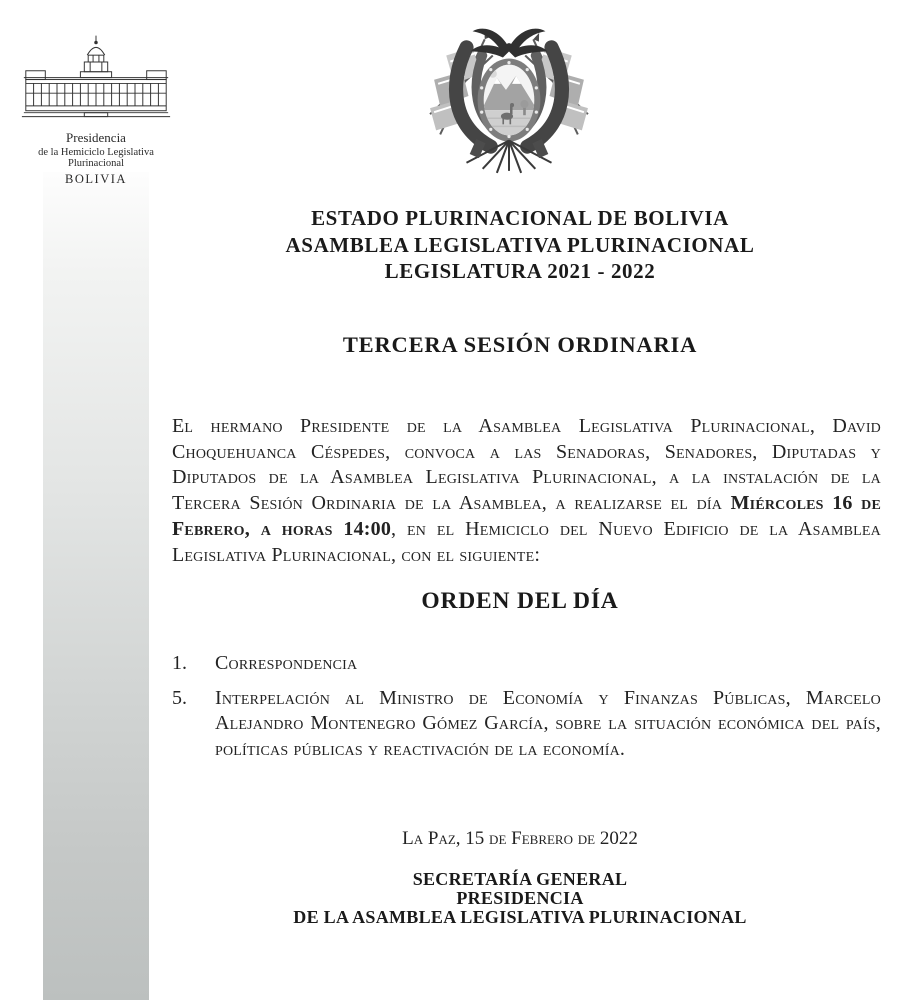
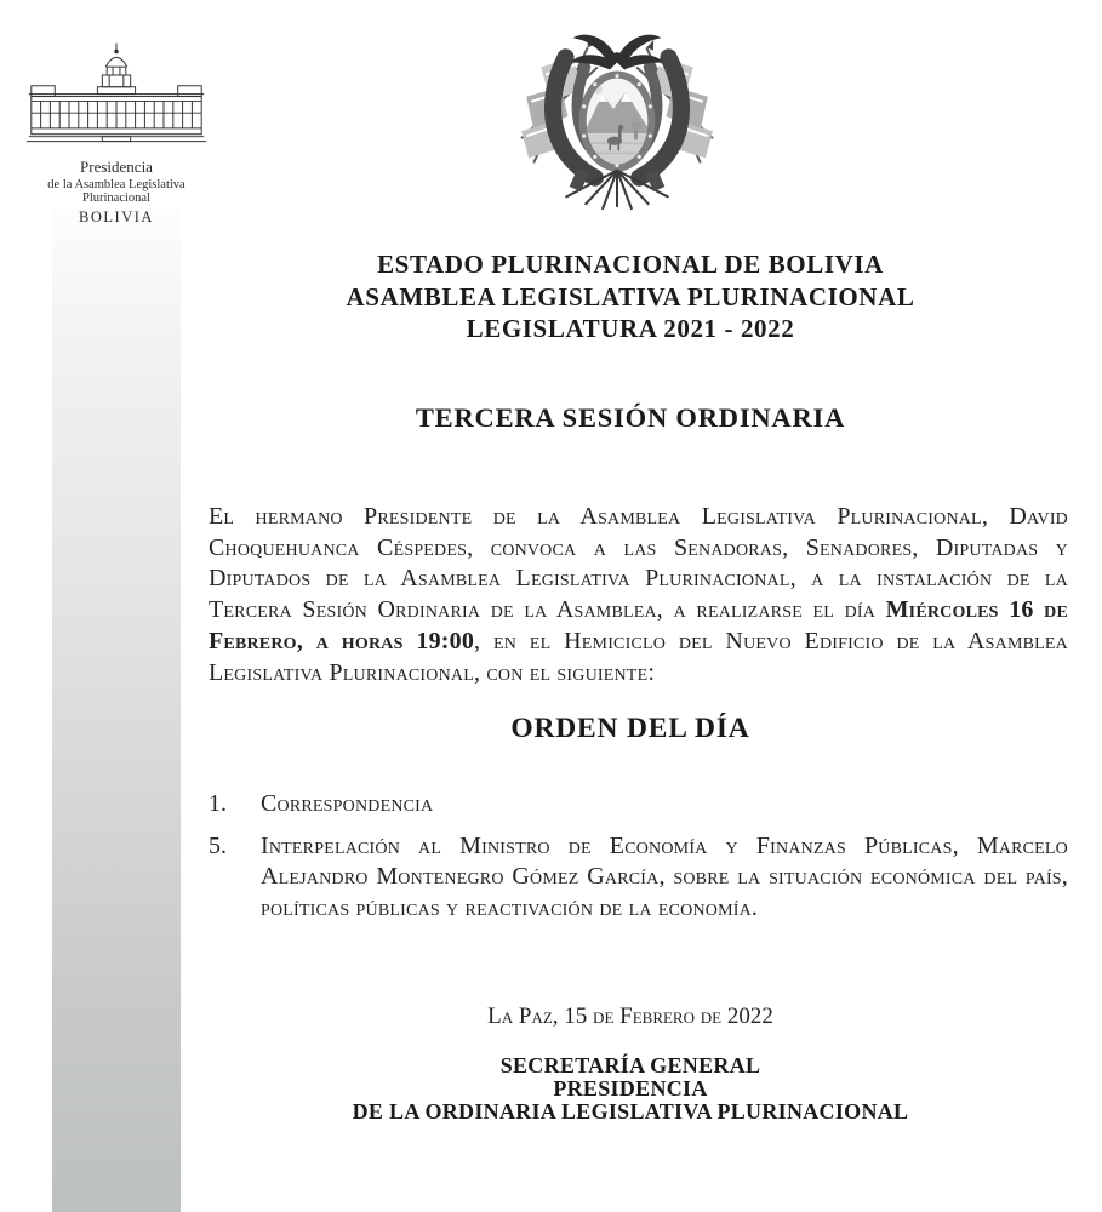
  Presidencia
- de la Hemiciclo Legislativa Plurinacional
+ de la Asamblea Legislativa Plurinacional
  BOLIVIA
  ESTADO PLURINACIONAL DE BOLIVIA
  ASAMBLEA LEGISLATIVA PLURINACIONAL
  LEGISLATURA 2021 - 2022
  TERCERA SESIÓN ORDINARIA
- El hermano Presidente de la Asamblea Legislativa Plurinacional, David Choquehuanca Céspedes, convoca a las Senadoras, Senadores, Diputadas y Diputados de la Asamblea Legislativa Plurinacional, a la instalación de la Tercera Sesión Ordinaria de la Asamblea, a realizarse el día Miércoles 16 de Febrero, a horas 14:00, en el Hemiciclo del Nuevo Edificio de la Asamblea Legislativa Plurinacional, con el siguiente:
+ El hermano Presidente de la Asamblea Legislativa Plurinacional, David Choquehuanca Céspedes, convoca a las Senadoras, Senadores, Diputadas y Diputados de la Asamblea Legislativa Plurinacional, a la instalación de la Tercera Sesión Ordinaria de la Asamblea, a realizarse el día Miércoles 16 de Febrero, a horas 19:00, en el Hemiciclo del Nuevo Edificio de la Asamblea Legislativa Plurinacional, con el siguiente:
  ORDEN DEL DÍA
  1.
  Correspondencia
  5.
  Interpelación al Ministro de Economía y Finanzas Públicas, Marcelo Alejandro Montenegro Gómez García, sobre la situación económica del país, políticas públicas y reactivación de la economía.
  La Paz, 15 de Febrero de 2022
  SECRETARÍA GENERAL
  PRESIDENCIA
- DE LA ASAMBLEA LEGISLATIVA PLURINACIONAL
+ DE LA ORDINARIA LEGISLATIVA PLURINACIONAL
